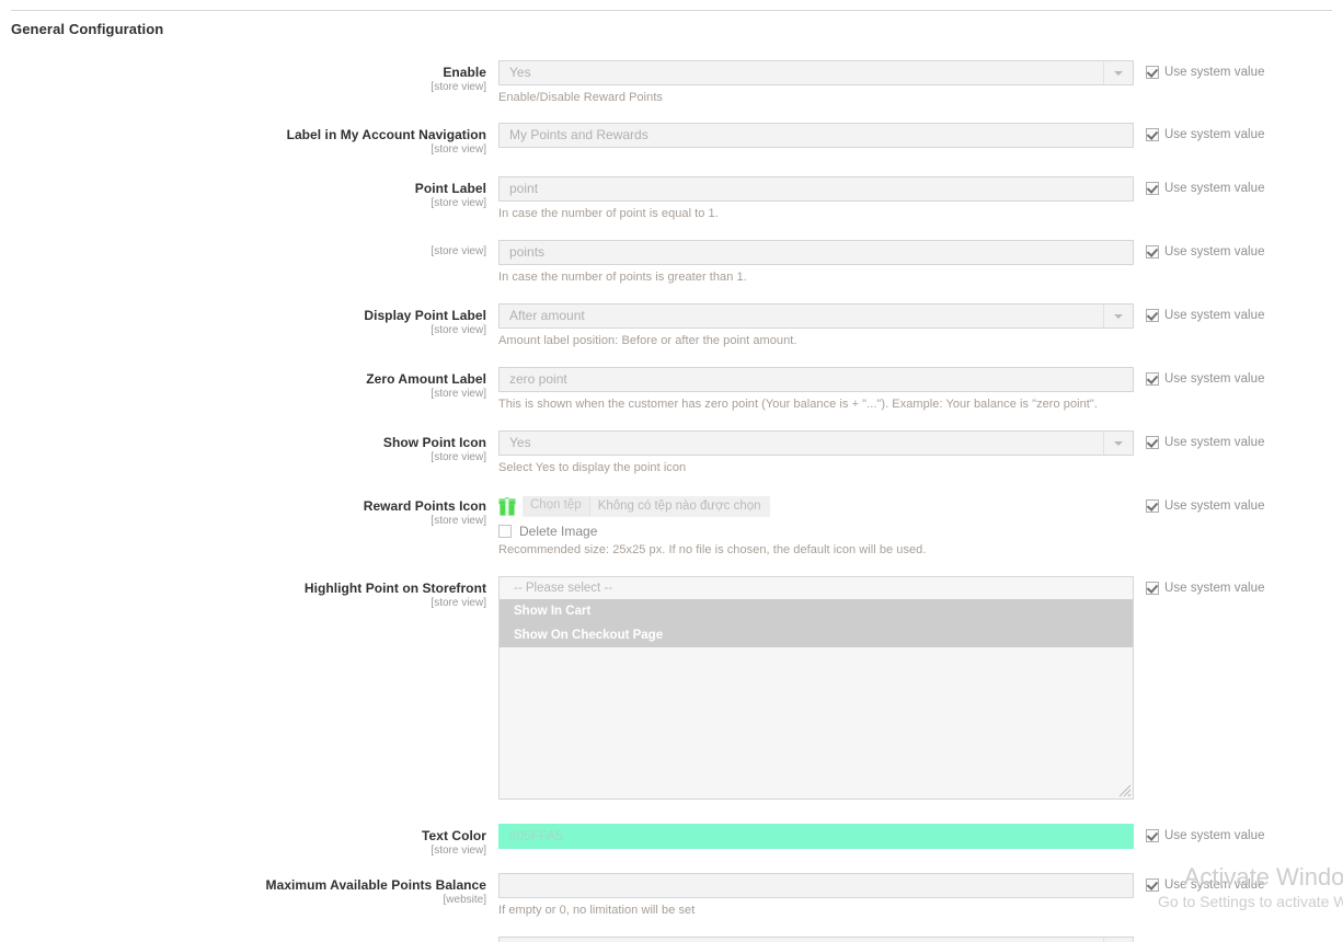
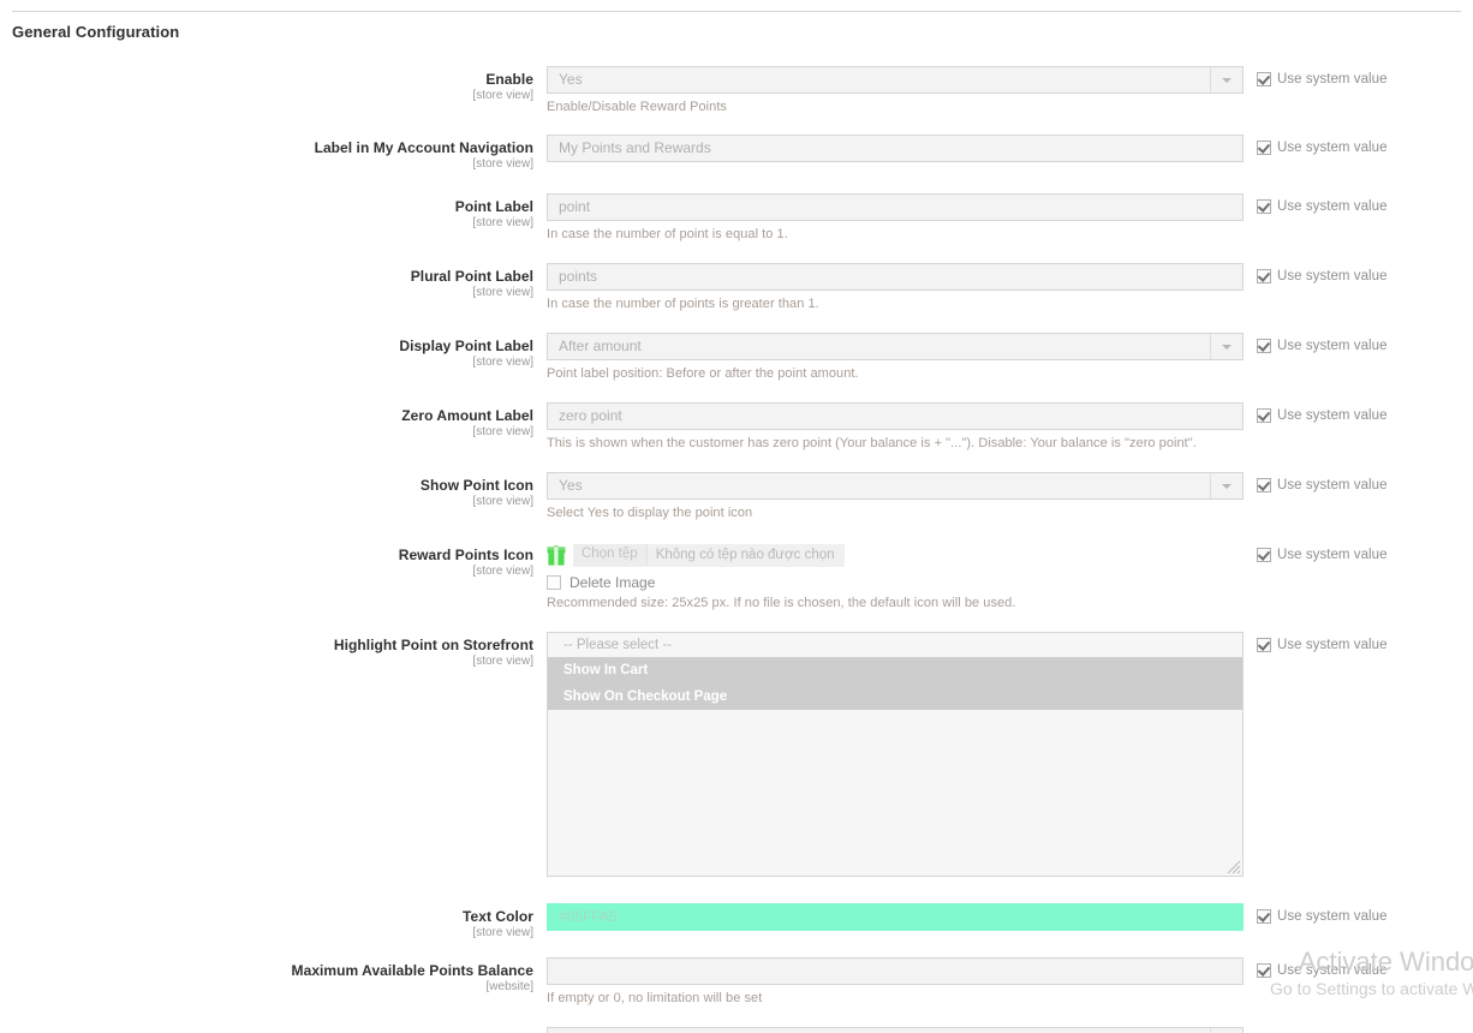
  General Configuration
  Enable
  [store view]
  Yes
  Enable/Disable Reward Points
  Use system value
  Label in My Account Navigation
  [store view]
  My Points and Rewards
  Use system value
  Point Label
  [store view]
  point
  In case the number of point is equal to 1.
  Use system value
+ Plural Point Label
  [store view]
  points
  In case the number of points is greater than 1.
  Use system value
  Display Point Label
  [store view]
  After amount
- Amount label position: Before or after the point amount.
+ Point label position: Before or after the point amount.
  Use system value
  Zero Amount Label
  [store view]
  zero point
- This is shown when the customer has zero point (Your balance is + "..."). Example: Your balance is "zero point".
+ This is shown when the customer has zero point (Your balance is + "..."). Disable: Your balance is "zero point".
  Use system value
  Show Point Icon
  [store view]
  Yes
  Select Yes to display the point icon
  Use system value
  Reward Points Icon
  [store view]
  Chọn tệp
  Không có tệp nào được chọn
  Delete Image
  Recommended size: 25x25 px. If no file is chosen, the default icon will be used.
  Use system value
  Highlight Point on Storefront
  [store view]
  -- Please select --
  Show In Cart
  Show On Checkout Page
  Use system value
  Text Color
  [store view]
  #05FFA5
  Use system value
  Maximum Available Points Balance
  [website]
  If empty or 0, no limitation will be set
  Use system value
  Activate Windo
  Go to Settings to activate W
